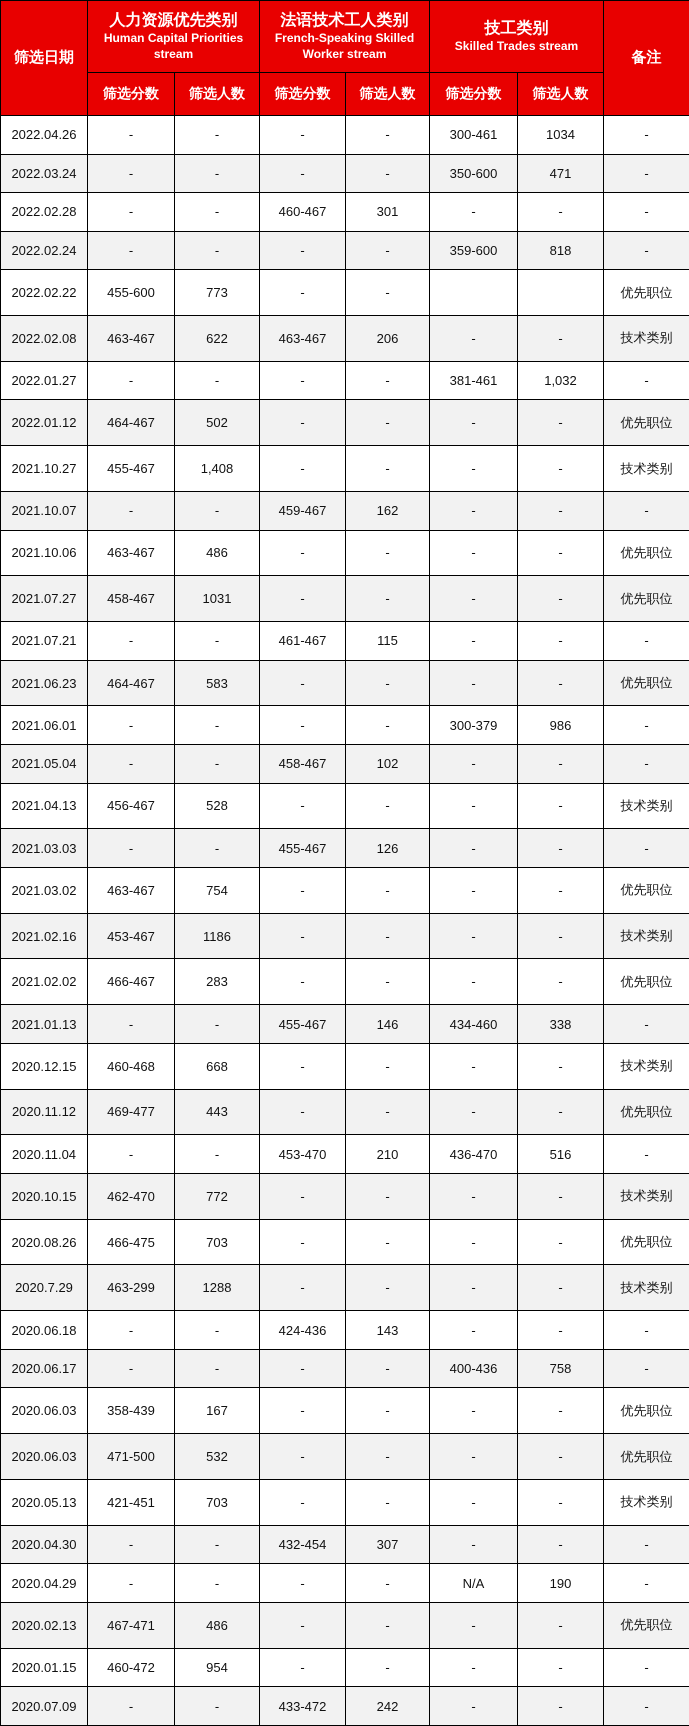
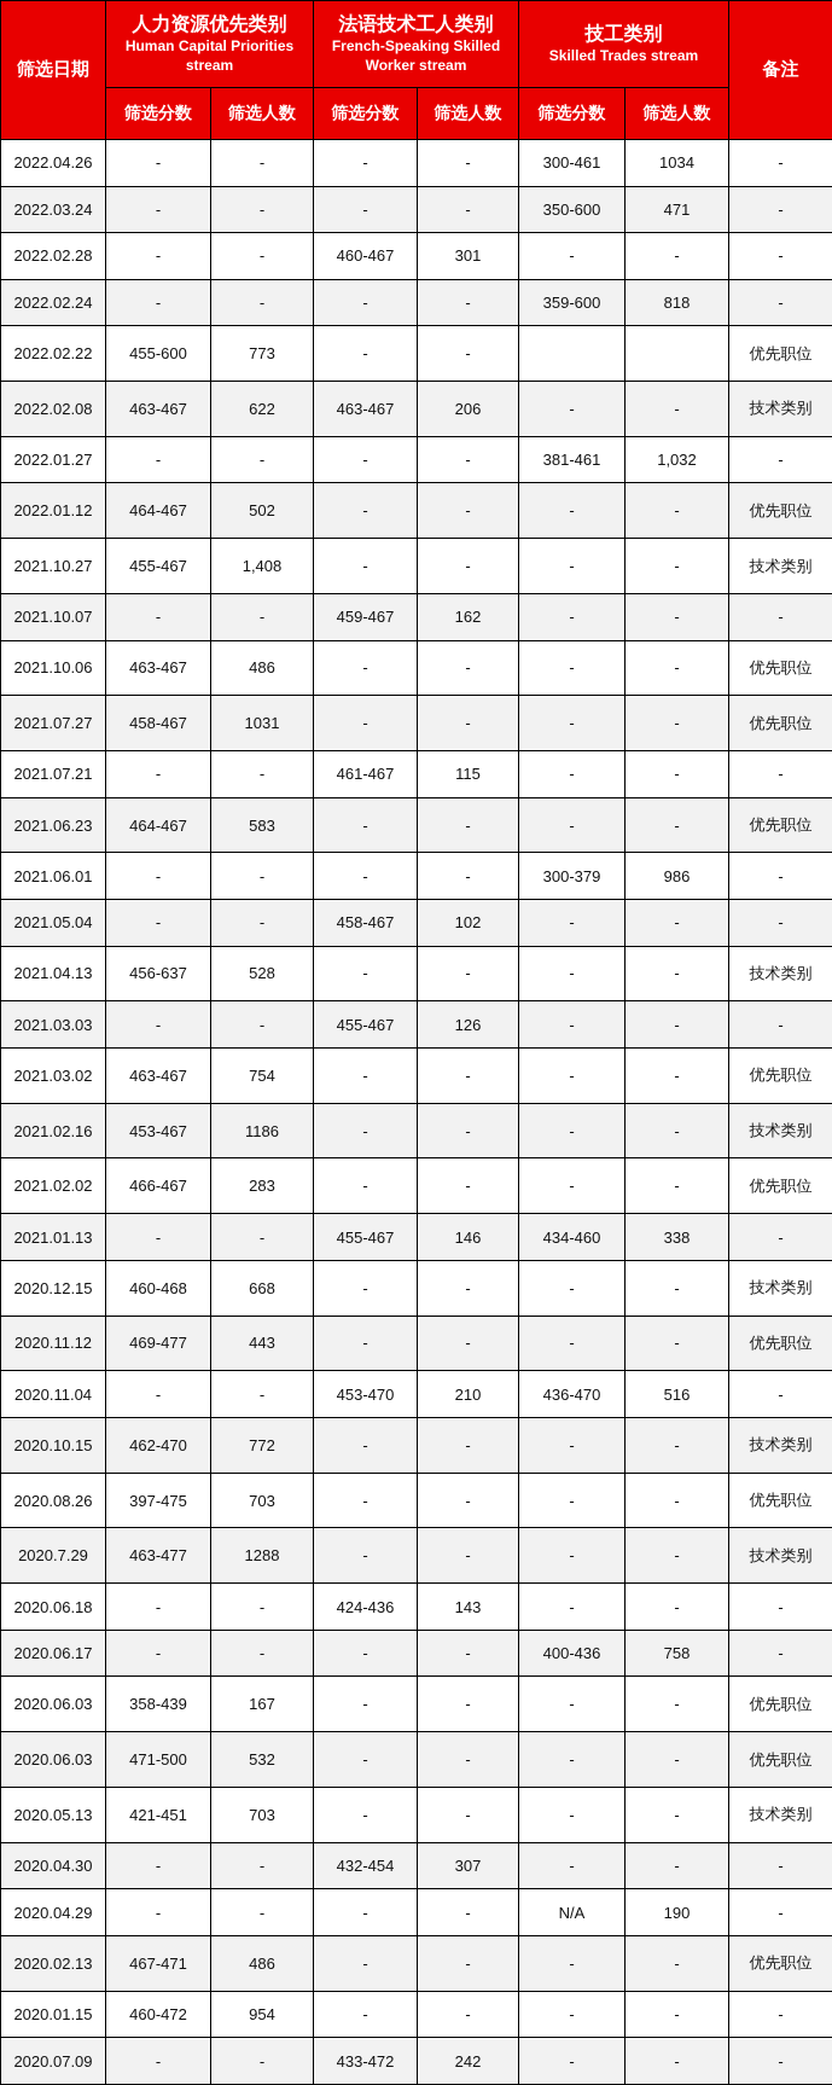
  筛选日期	人力资源优先类别 Human Capital Priorities stream	法语技术工人类别 French-Speaking Skilled Worker stream	技工类别 Skilled Trades stream	备注
  筛选分数	筛选人数	筛选分数	筛选人数	筛选分数	筛选人数
  2022.04.26	-	-	-	-	300-461	1034	-
  2022.03.24	-	-	-	-	350-600	471	-
  2022.02.28	-	-	460-467	301	-	-	-
  2022.02.24	-	-	-	-	359-600	818	-
  2022.02.22	455-600	773	-	-			优先职位
  2022.02.08	463-467	622	463-467	206	-	-	技术类别
  2022.01.27	-	-	-	-	381-461	1,032	-
  2022.01.12	464-467	502	-	-	-	-	优先职位
  2021.10.27	455-467	1,408	-	-	-	-	技术类别
  2021.10.07	-	-	459-467	162	-	-	-
  2021.10.06	463-467	486	-	-	-	-	优先职位
  2021.07.27	458-467	1031	-	-	-	-	优先职位
  2021.07.21	-	-	461-467	115	-	-	-
  2021.06.23	464-467	583	-	-	-	-	优先职位
  2021.06.01	-	-	-	-	300-379	986	-
  2021.05.04	-	-	458-467	102	-	-	-
- 2021.04.13	456-467	528	-	-	-	-	技术类别
+ 2021.04.13	456-637	528	-	-	-	-	技术类别
  2021.03.03	-	-	455-467	126	-	-	-
  2021.03.02	463-467	754	-	-	-	-	优先职位
  2021.02.16	453-467	1186	-	-	-	-	技术类别
  2021.02.02	466-467	283	-	-	-	-	优先职位
  2021.01.13	-	-	455-467	146	434-460	338	-
  2020.12.15	460-468	668	-	-	-	-	技术类别
  2020.11.12	469-477	443	-	-	-	-	优先职位
  2020.11.04	-	-	453-470	210	436-470	516	-
  2020.10.15	462-470	772	-	-	-	-	技术类别
- 2020.08.26	466-475	703	-	-	-	-	优先职位
+ 2020.08.26	397-475	703	-	-	-	-	优先职位
- 2020.7.29	463-299	1288	-	-	-	-	技术类别
+ 2020.7.29	463-477	1288	-	-	-	-	技术类别
  2020.06.18	-	-	424-436	143	-	-	-
  2020.06.17	-	-	-	-	400-436	758	-
  2020.06.03	358-439	167	-	-	-	-	优先职位
  2020.06.03	471-500	532	-	-	-	-	优先职位
  2020.05.13	421-451	703	-	-	-	-	技术类别
  2020.04.30	-	-	432-454	307	-	-	-
  2020.04.29	-	-	-	-	N/A	190	-
  2020.02.13	467-471	486	-	-	-	-	优先职位
  2020.01.15	460-472	954	-	-	-	-	-
  2020.07.09	-	-	433-472	242	-	-	-
